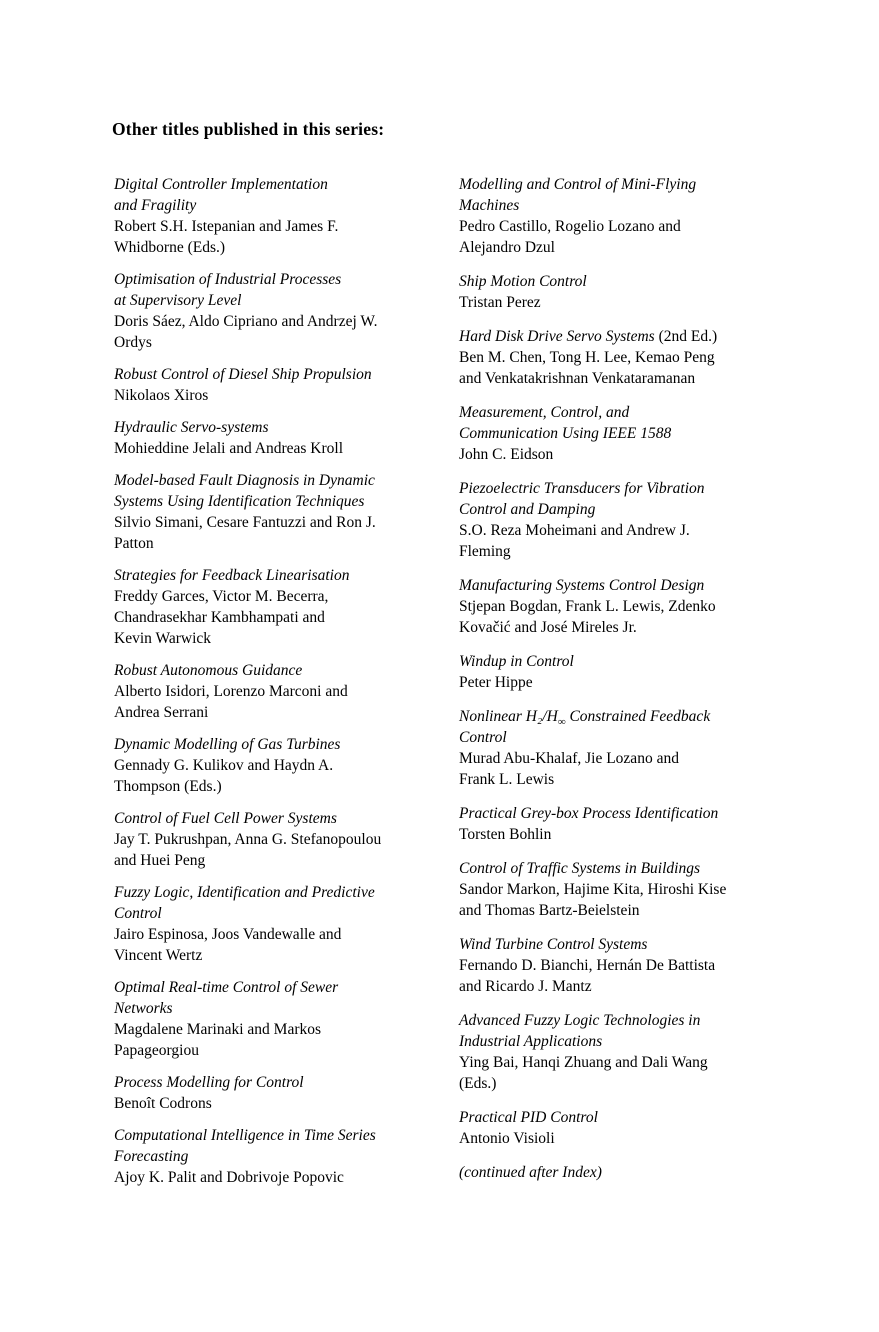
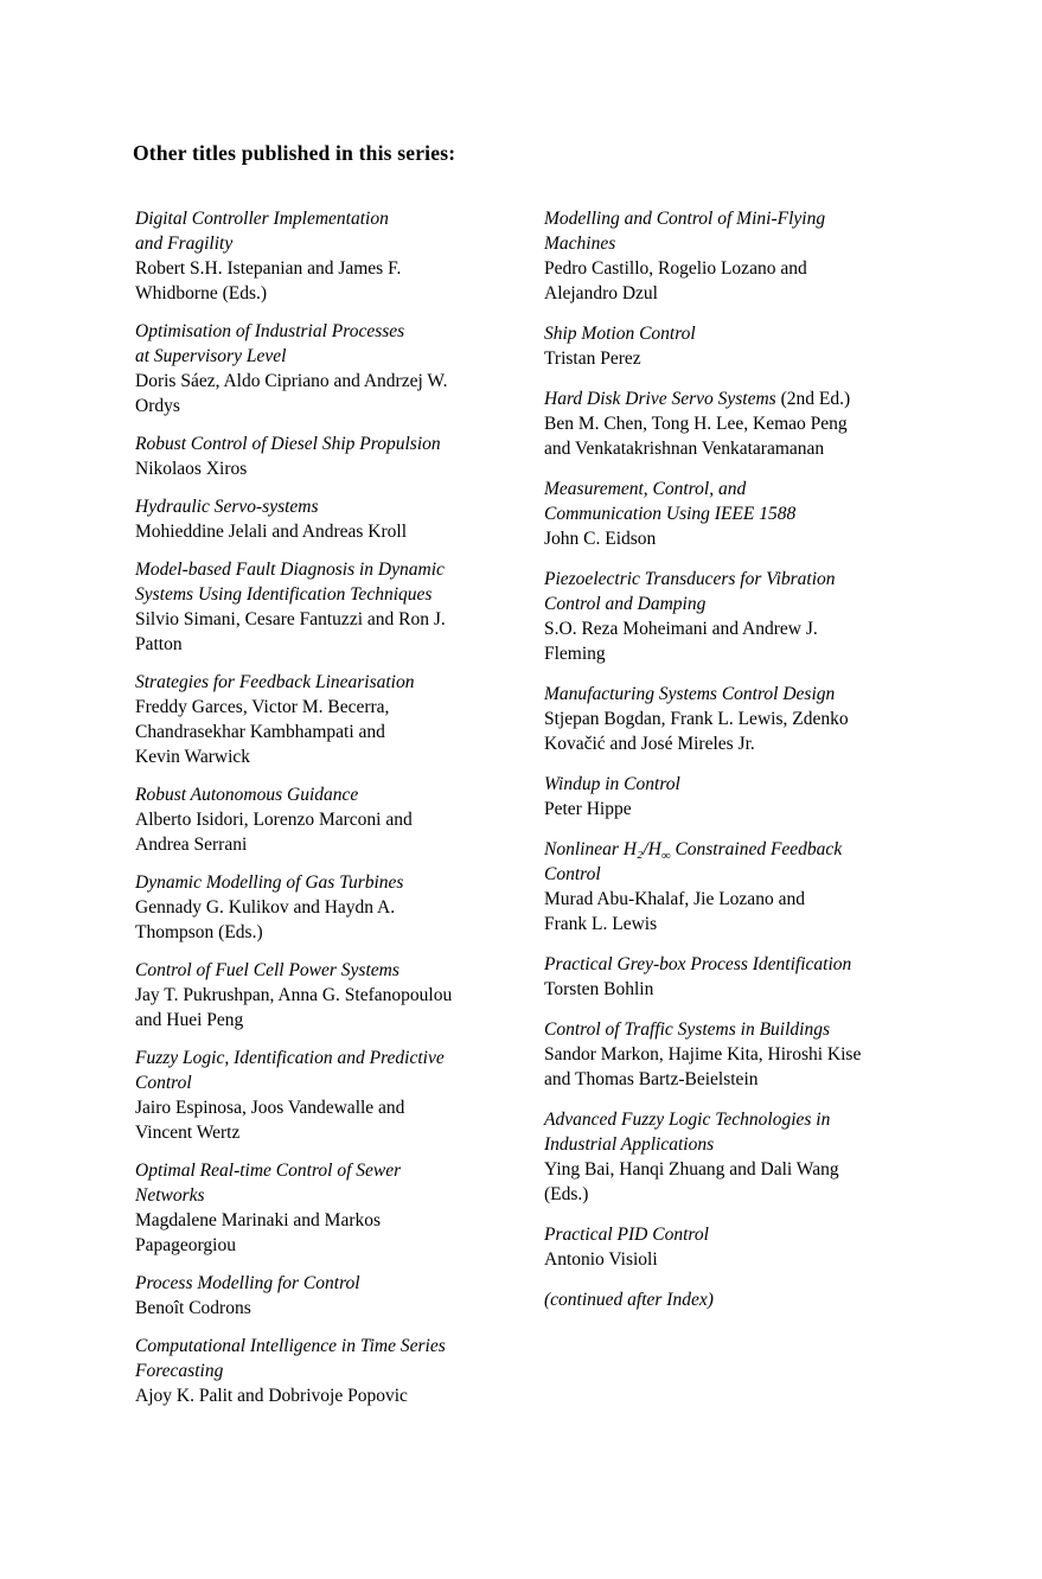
  Other titles published in this series:
  Digital Controller Implementation
  and Fragility
  Robert S.H. Istepanian and James F.
  Whidborne (Eds.)
  Optimisation of Industrial Processes
  at Supervisory Level
  Doris Sáez, Aldo Cipriano and Andrzej W.
  Ordys
  Robust Control of Diesel Ship Propulsion
  Nikolaos Xiros
  Hydraulic Servo-systems
  Mohieddine Jelali and Andreas Kroll
  Model-based Fault Diagnosis in Dynamic
  Systems Using Identification Techniques
  Silvio Simani, Cesare Fantuzzi and Ron J.
  Patton
  Strategies for Feedback Linearisation
  Freddy Garces, Victor M. Becerra,
  Chandrasekhar Kambhampati and
  Kevin Warwick
  Robust Autonomous Guidance
  Alberto Isidori, Lorenzo Marconi and
  Andrea Serrani
  Dynamic Modelling of Gas Turbines
  Gennady G. Kulikov and Haydn A.
  Thompson (Eds.)
  Control of Fuel Cell Power Systems
  Jay T. Pukrushpan, Anna G. Stefanopoulou
  and Huei Peng
  Fuzzy Logic, Identification and Predictive
  Control
  Jairo Espinosa, Joos Vandewalle and
  Vincent Wertz
  Optimal Real-time Control of Sewer
  Networks
  Magdalene Marinaki and Markos
  Papageorgiou
  Process Modelling for Control
  Benoît Codrons
  Computational Intelligence in Time Series
  Forecasting
  Ajoy K. Palit and Dobrivoje Popovic
  Modelling and Control of Mini-Flying
  Machines
  Pedro Castillo, Rogelio Lozano and
  Alejandro Dzul
  Ship Motion Control
  Tristan Perez
  Hard Disk Drive Servo Systems (2nd Ed.)
  Ben M. Chen, Tong H. Lee, Kemao Peng
  and Venkatakrishnan Venkataramanan
  Measurement, Control, and
  Communication Using IEEE 1588
  John C. Eidson
  Piezoelectric Transducers for Vibration
  Control and Damping
  S.O. Reza Moheimani and Andrew J.
  Fleming
  Manufacturing Systems Control Design
  Stjepan Bogdan, Frank L. Lewis, Zdenko
  Kovačić and José Mireles Jr.
  Windup in Control
  Peter Hippe
  Nonlinear H₂/H∞ Constrained Feedback
  Control
  Murad Abu-Khalaf, Jie Lozano and
  Frank L. Lewis
  Practical Grey-box Process Identification
  Torsten Bohlin
  Control of Traffic Systems in Buildings
  Sandor Markon, Hajime Kita, Hiroshi Kise
  and Thomas Bartz-Beielstein
- Wind Turbine Control Systems
- Fernando D. Bianchi, Hernán De Battista
- and Ricardo J. Mantz
  Advanced Fuzzy Logic Technologies in
  Industrial Applications
  Ying Bai, Hanqi Zhuang and Dali Wang
  (Eds.)
  Practical PID Control
  Antonio Visioli
  (continued after Index)
